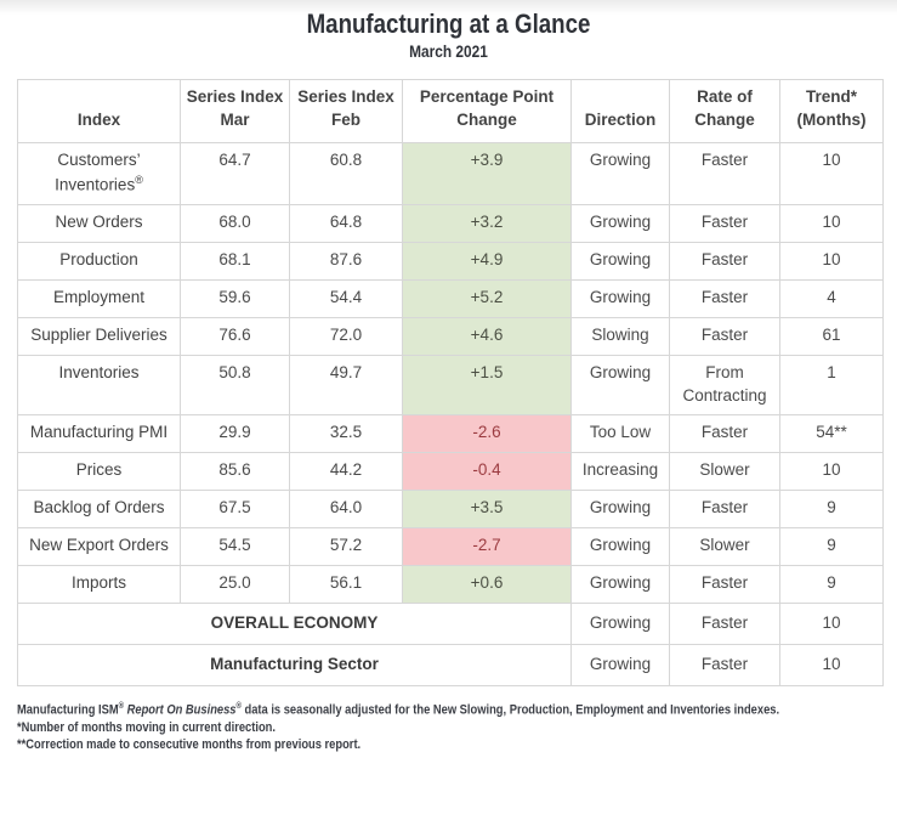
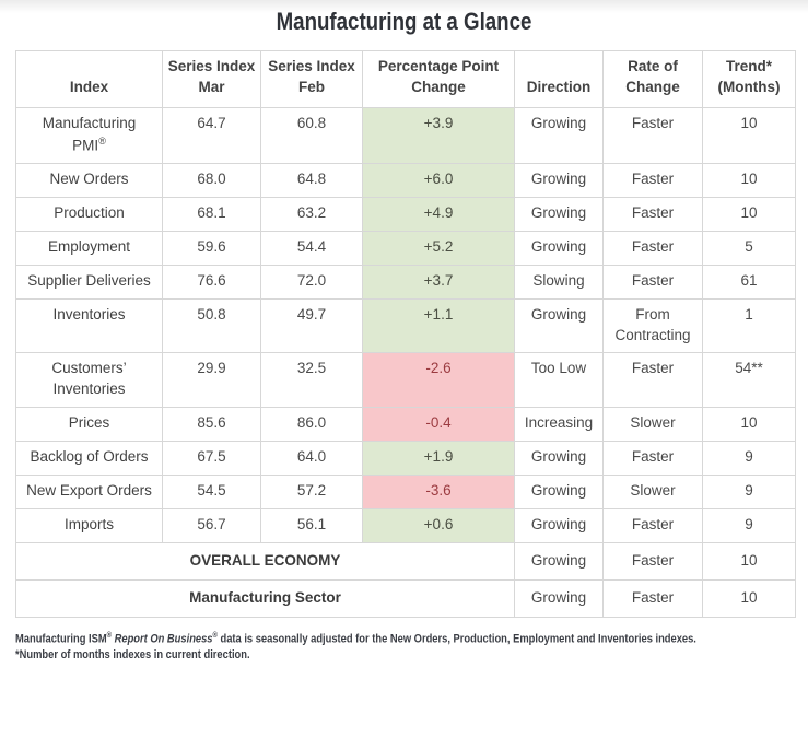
  Manufacturing at a Glance
- March 2021
  Index	Series Index Mar	Series Index Feb	Percentage Point Change	Direction	Rate of Change	Trend* (Months)
- Customers’ Inventories®	64.7	60.8	+3.9	Growing	Faster	10
+ Manufacturing PMI®	64.7	60.8	+3.9	Growing	Faster	10
- New Orders	68.0	64.8	+3.2	Growing	Faster	10
+ New Orders	68.0	64.8	+6.0	Growing	Faster	10
- Production	68.1	87.6	+4.9	Growing	Faster	10
+ Production	68.1	63.2	+4.9	Growing	Faster	10
- Employment	59.6	54.4	+5.2	Growing	Faster	4
+ Employment	59.6	54.4	+5.2	Growing	Faster	5
- Supplier Deliveries	76.6	72.0	+4.6	Slowing	Faster	61
+ Supplier Deliveries	76.6	72.0	+3.7	Slowing	Faster	61
- Inventories	50.8	49.7	+1.5	Growing	From Contracting	1
+ Inventories	50.8	49.7	+1.1	Growing	From Contracting	1
- Manufacturing PMI	29.9	32.5	-2.6	Too Low	Faster	54**
+ Customers’ Inventories	29.9	32.5	-2.6	Too Low	Faster	54**
- Prices	85.6	44.2	-0.4	Increasing	Slower	10
+ Prices	85.6	86.0	-0.4	Increasing	Slower	10
- Backlog of Orders	67.5	64.0	+3.5	Growing	Faster	9
+ Backlog of Orders	67.5	64.0	+1.9	Growing	Faster	9
- New Export Orders	54.5	57.2	-2.7	Growing	Slower	9
+ New Export Orders	54.5	57.2	-3.6	Growing	Slower	9
- Imports	25.0	56.1	+0.6	Growing	Faster	9
+ Imports	56.7	56.1	+0.6	Growing	Faster	9
  OVERALL ECONOMY	Growing	Faster	10
  Manufacturing Sector	Growing	Faster	10
- Manufacturing ISM Report On Business data is seasonally adjusted for the New Slowing, Production, Employment and Inventories indexes.
+ Manufacturing ISM Report On Business data is seasonally adjusted for the New Orders, Production, Employment and Inventories indexes.
- *Number of months moving in current direction.
+ *Number of months indexes in current direction.
- **Correction made to consecutive months from previous report.
